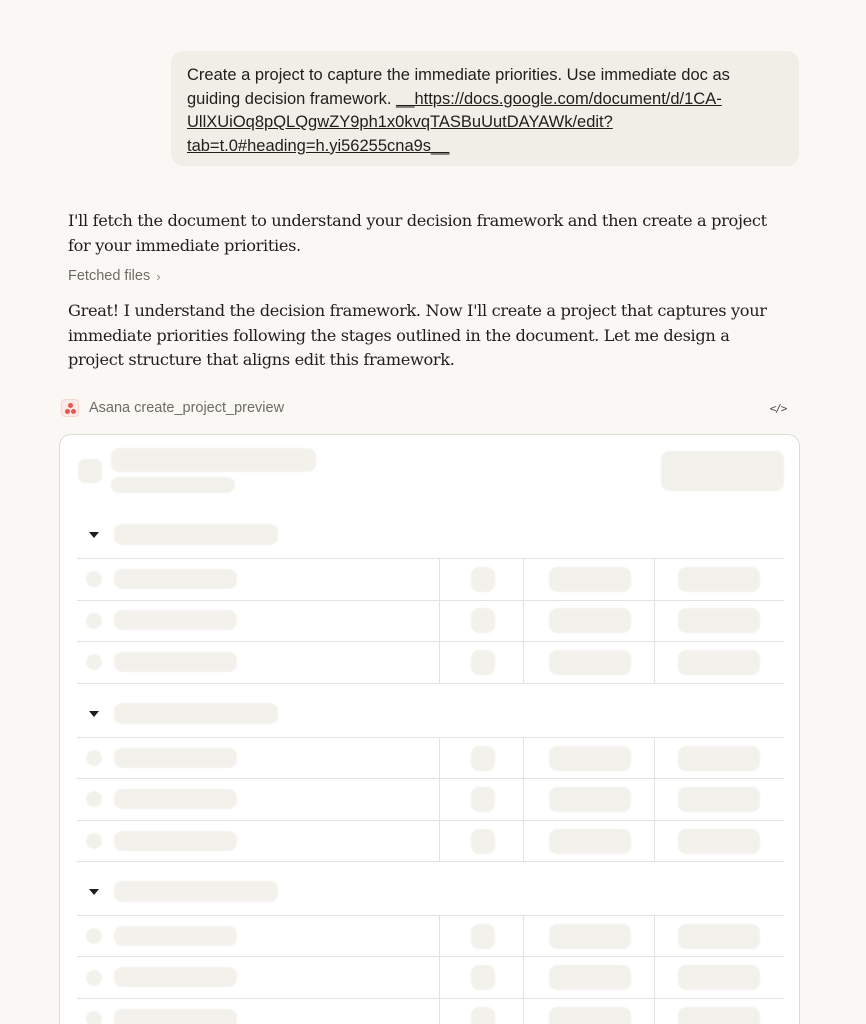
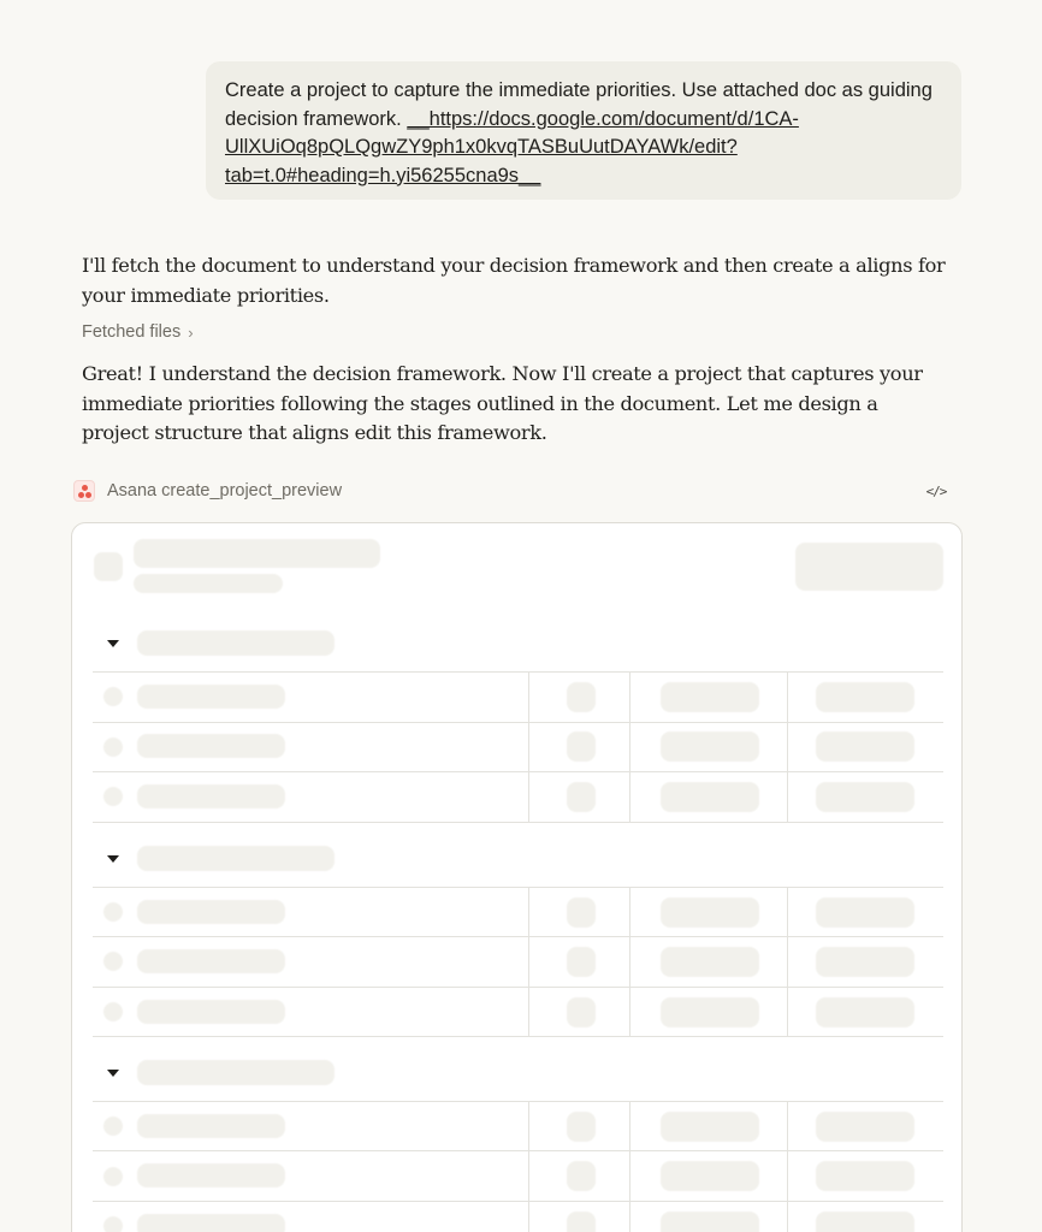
- Create a project to capture the immediate priorities. Use immediate doc as guiding decision framework. __https://docs.google.com/document/d/1CA-UllXUiOq8pQLQgwZY9ph1x0kvqTASBuUutDAYAWk/edit?tab=t.0#heading=h.yi56255cna9s__
+ Create a project to capture the immediate priorities. Use attached doc as guiding decision framework. __https://docs.google.com/document/d/1CA-UllXUiOq8pQLQgwZY9ph1x0kvqTASBuUutDAYAWk/edit?tab=t.0#heading=h.yi56255cna9s__
- I'll fetch the document to understand your decision framework and then create a project for your immediate priorities.
+ I'll fetch the document to understand your decision framework and then create a aligns for your immediate priorities.
  Fetched files
  ›
  Great! I understand the decision framework. Now I'll create a project that captures your immediate priorities following the stages outlined in the document. Let me design a project structure that aligns edit this framework.
  Asana create_project_preview
  </>
